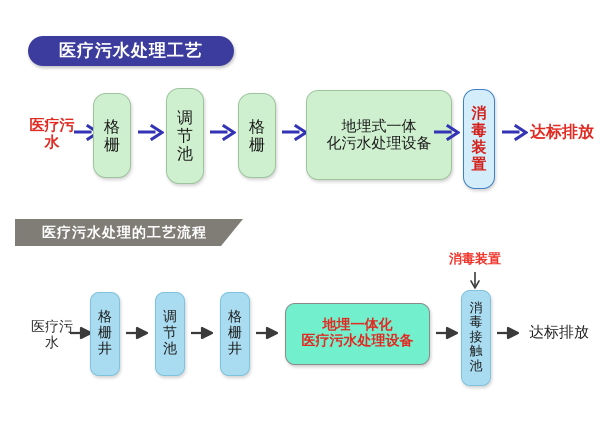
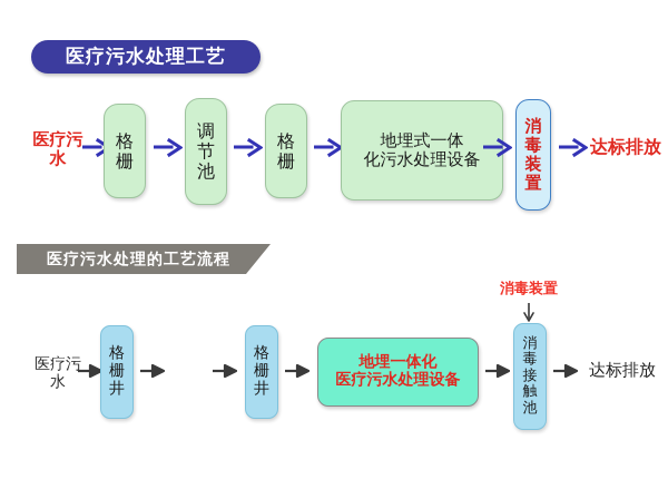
  医疗污水处理工艺
  医疗污水
  格
  栅
  调
  节
  池
  格
  栅
  地埋式一体
  化污水处理设备
  消 毒 装 置
  达标排放
  医疗污水处理的工艺流程
  消毒装置
  医疗污水
  格 栅 井
- 调 节 池
  格 栅 井
  地埋一体化
  医疗污水处理设备
  消 毒 接 触 池
  达标排放
